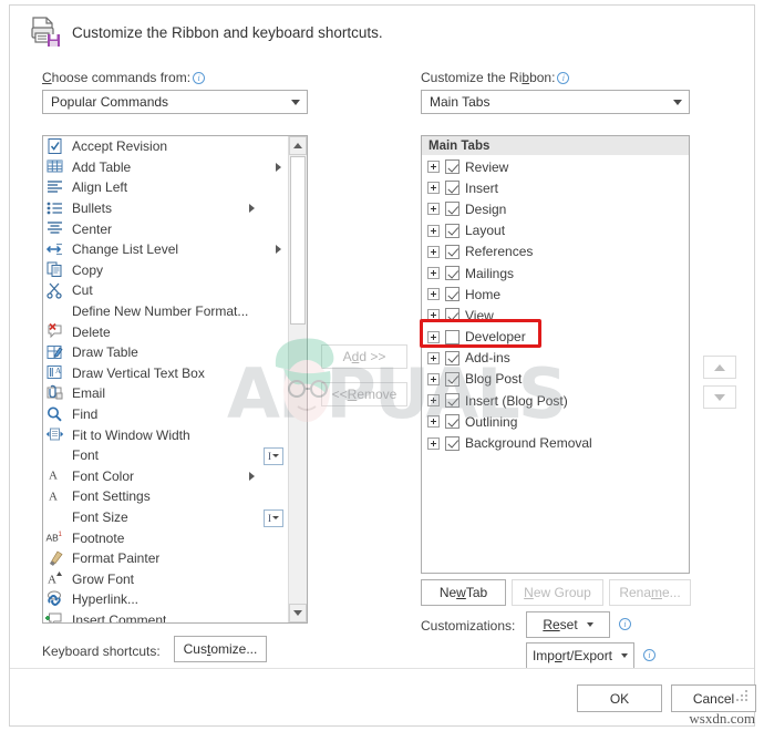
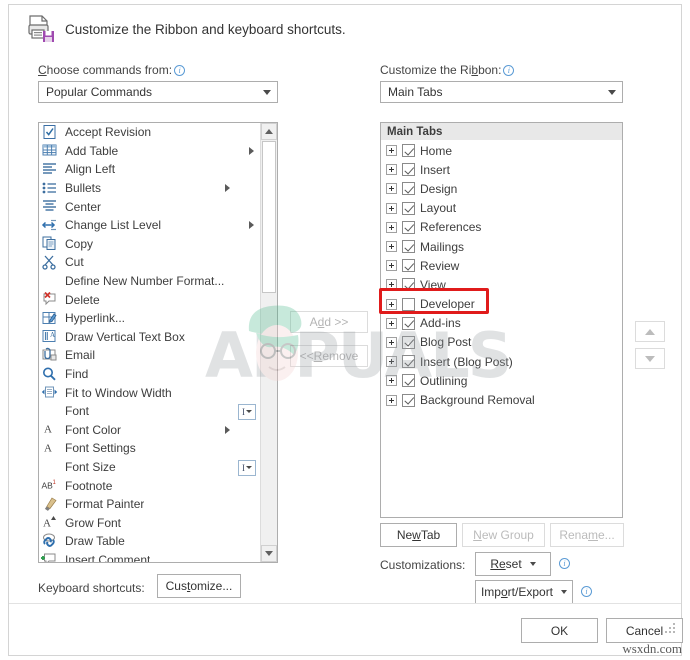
  Customize the Ribbon and keyboard shortcuts.
  Choose commands from: i
  Popular Commands
  Accept Revision
  Add Table
  Align Left
  Bullets
  Center
  Change List Level
  Copy
  Cut
  Define New Number Format...
  Delete
- Draw Table
+ Hyperlink...
  A
  Draw Vertical Text Box
  Email
  Find
  Fit to Window Width
  Font
  I
  A
  Font Color
  A
  Font Settings
  Font Size
  I
  AB
  Footnote
  Format Painter
  A
  Grow Font
- Hyperlink...
+ Draw Table
  Insert Comment
  A
  d
  d >>
  <<
  R
  emove
  Customize the Ribbon: i
  Main Tabs
  Main Tabs
- Review
+ Home
  Insert
  Design
  Layout
  References
  Mailings
- Home
+ Review
  View
  Developer
  Add-ins
  Blog Post
  Insert (Blog Post)
  Outlining
  Background Removal
  Ne
  w
  Tab
  N
  ew Group
  Rena
  m
  e...
  Customizations:
  Reset
  i
  Import/Export
  i
  Keyboard shortcuts:
  Cus
  t
  omize...
  APPUALS
  OK
  Cancel
  wsxdn.com
